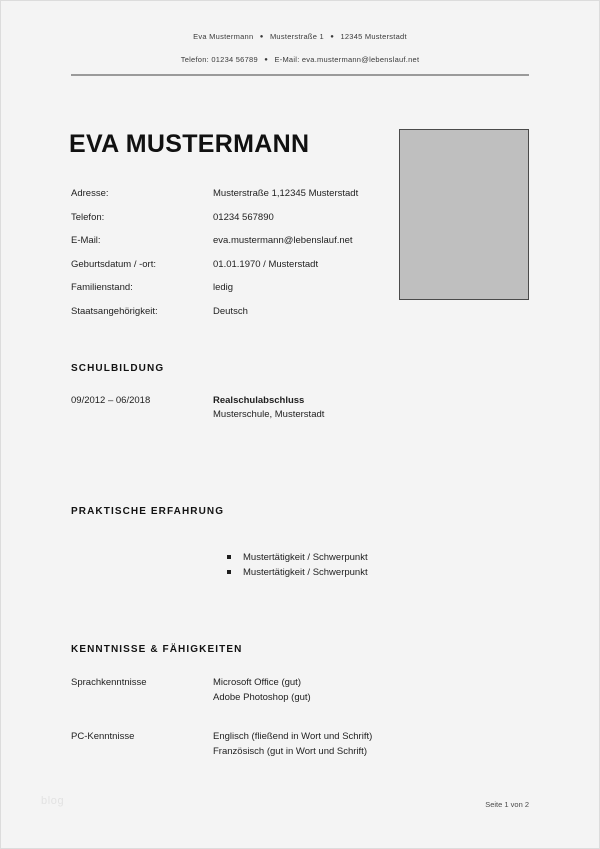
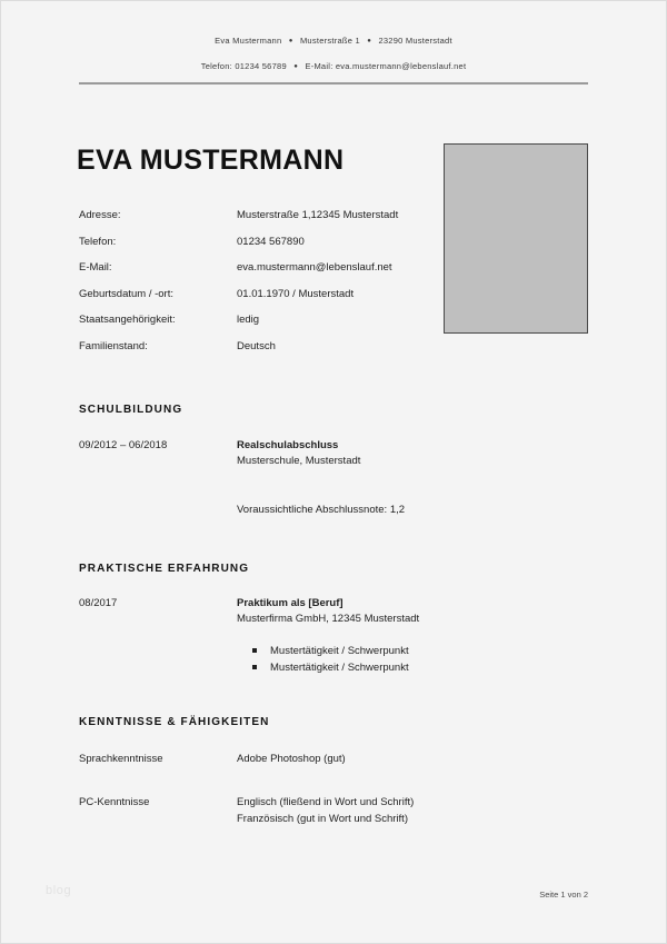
- Eva Mustermann Musterstraße 1 12345 Musterstadt
+ Eva Mustermann Musterstraße 1 23290 Musterstadt
  Telefon: 01234 56789 E-Mail: eva.mustermann@lebenslauf.net
  EVA MUSTERMANN
  Adresse:
  Musterstraße 1,12345 Musterstadt
  Telefon:
  01234 567890
  E-Mail:
  eva.mustermann@lebenslauf.net
  Geburtsdatum / -ort:
  01.01.1970 / Musterstadt
- Familienstand:
+ Staatsangehörigkeit:
  ledig
- Staatsangehörigkeit:
+ Familienstand:
  Deutsch
  SCHULBILDUNG
  09/2012 – 06/2018
  Realschulabschluss
  Musterschule, Musterstadt
+ Voraussichtliche Abschlussnote: 1,2
  PRAKTISCHE ERFAHRUNG
+ 08/2017
+ Praktikum als [Beruf]
+ Musterfirma GmbH, 12345 Musterstadt
  Mustertätigkeit / Schwerpunkt
  Mustertätigkeit / Schwerpunkt
  KENNTNISSE & FÄHIGKEITEN
  Sprachkenntnisse
- Microsoft Office (gut)
  Adobe Photoshop (gut)
  PC-Kenntnisse
  Englisch (fließend in Wort und Schrift)
  Französisch (gut in Wort und Schrift)
  Seite 1 von 2
